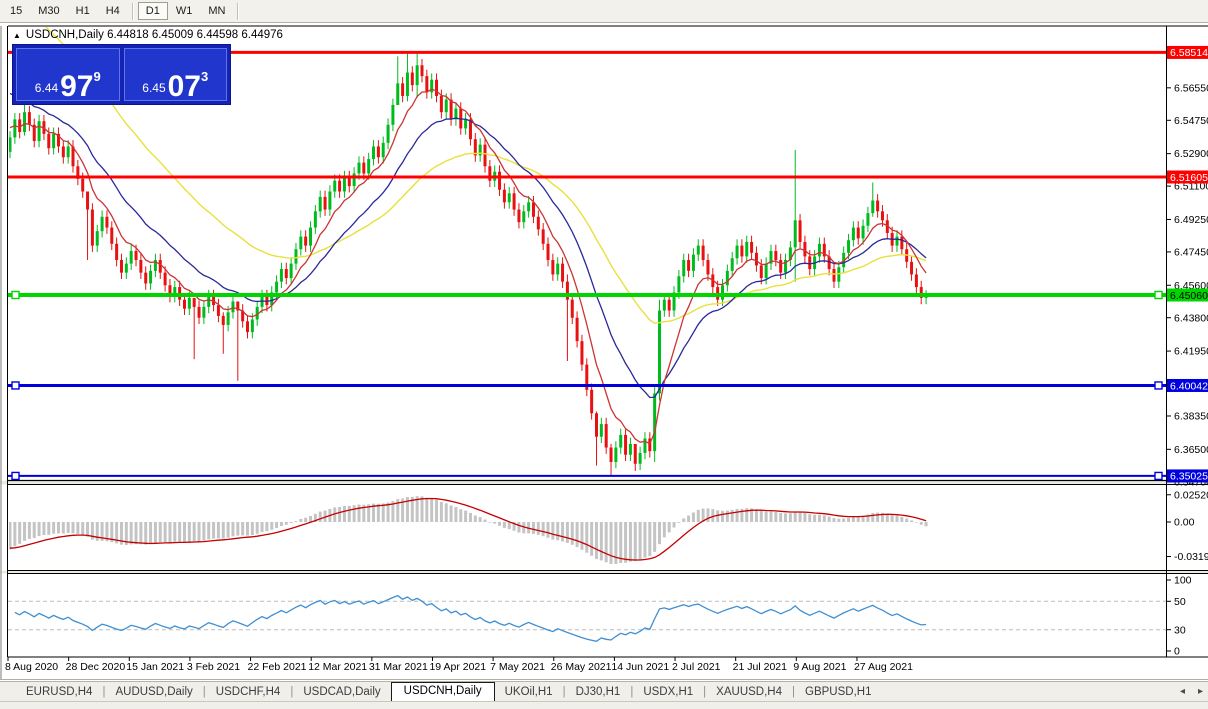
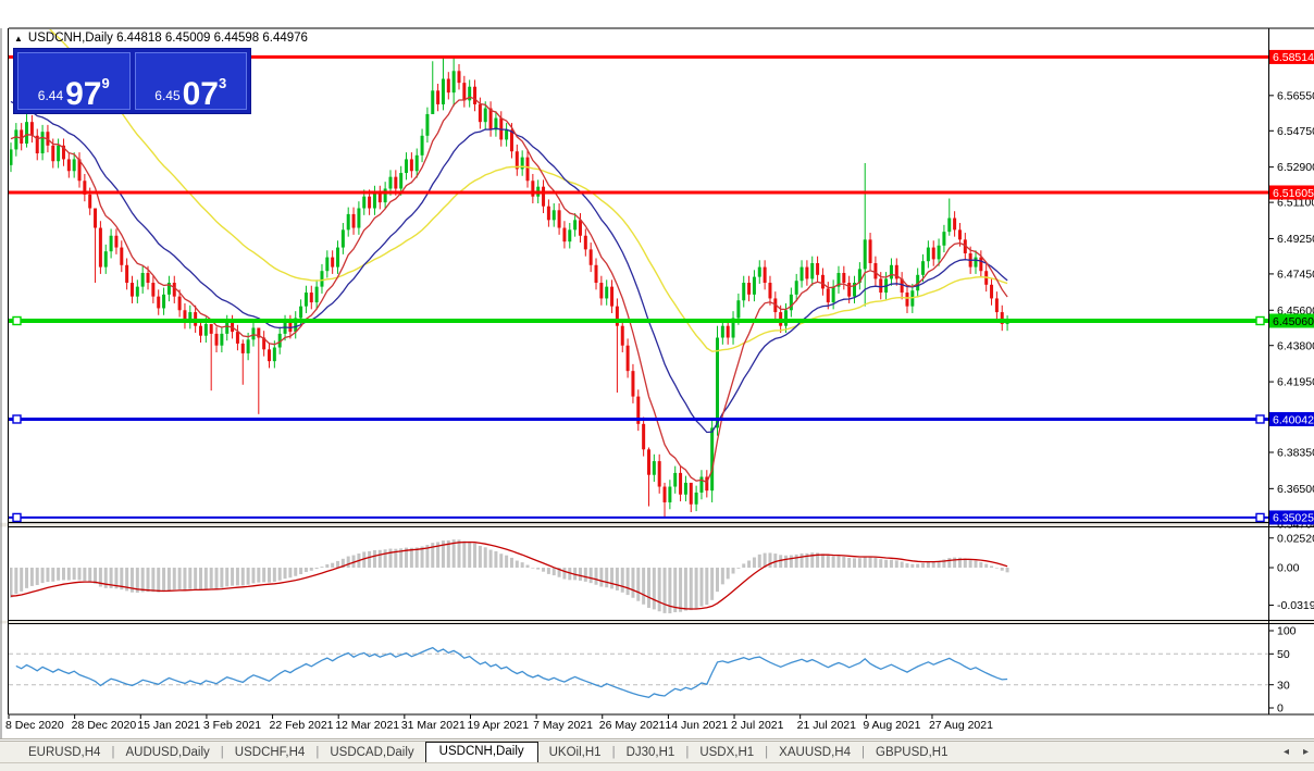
- 15
- M30
- H1
- H4
- D1
- W1
- MN
  6.5655
  6.5475
  6.5290
  6.5110
  6.4925
  6.4745
  6.4560
  6.4380
  6.4195
  6.3835
  6.3650
  6.58514
  6.51605
  6.45060
  6.40042
  6.35025
  0.0252
  0.00
  -0.0319
  100
  50
  30
  0
- 8 Aug 2020
+ 8 Dec 2020
  28 Dec 2020
  15 Jan 2021
  3 Feb 2021
  22 Feb 2021
  12 Mar 2021
  31 Mar 2021
  19 Apr 2021
  7 May 2021
  26 May 2021
  14 Jun 2021
  2 Jul 2021
  21 Jul 2021
  9 Aug 2021
  27 Aug 2021
  ▲ USDCNH,Daily 6.44818 6.45009 6.44598 6.44976
  6.44
  97
  9
  6.45
  07
  3
  EURUSD,H4
  |
  AUDUSD,Daily
  |
  USDCHF,H4
  |
  USDCAD,Daily
  USDCNH,Daily
  UKOil,H1
  |
  DJ30,H1
  |
  USDX,H1
  |
  XAUUSD,H4
  |
  GBPUSD,H1
  ◂
  ▸
